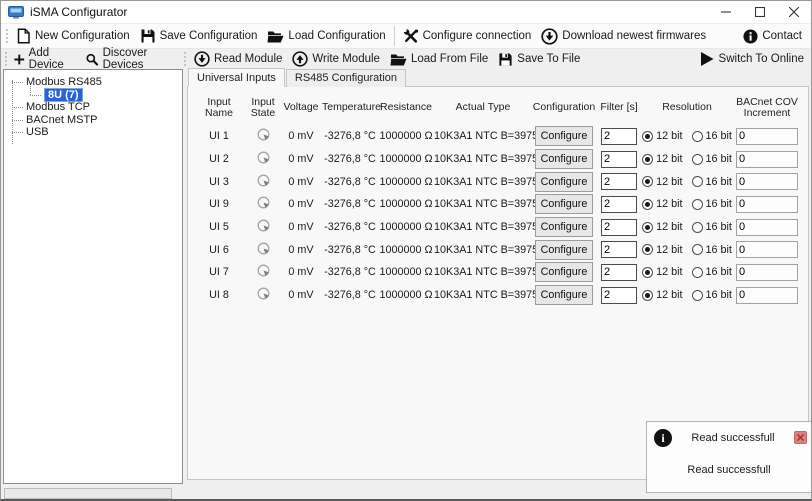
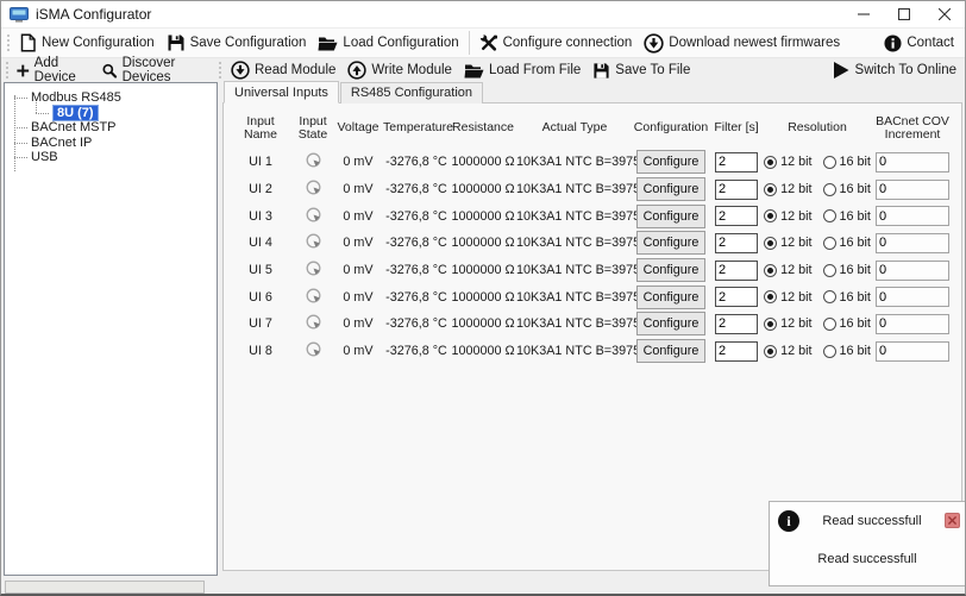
  iSMA Configurator
  New Configuration
  Save Configuration
  Load Configuration
  Configure connection
  Download newest firmwares
  Contact
  Add Device
  Discover Devices
  Read Module
  Write Module
  Load From File
  Save To File
  Switch To Online
  Modbus RS485
  8U (7)
- Modbus TCP
  BACnet MSTP
+ BACnet IP
  USB
  Universal Inputs
  RS485 Configuration
  Input Name
  Input State
  Voltage
  Temperatur
  Resistance
  Actual Type
  Configuration
  Filter [s]
  Resolution
  BACnet COV Increment
  UI 1
  0 mV
  -3276,8 °C
  1000000 Ω
  10K3A1 NTC B=397
  Configure
  2
  12 bit
  16 bit
  0
  UI 2
  0 mV
  -3276,8 °C
  1000000 Ω
  10K3A1 NTC B=397
  Configure
  2
  12 bit
  16 bit
  0
  UI 3
  0 mV
  -3276,8 °C
  1000000 Ω
  10K3A1 NTC B=397
  Configure
  2
  12 bit
  16 bit
  0
- UI 9
+ UI 4
  0 mV
  -3276,8 °C
  1000000 Ω
  10K3A1 NTC B=397
  Configure
  2
  12 bit
  16 bit
  0
  UI 5
  0 mV
  -3276,8 °C
  1000000 Ω
  10K3A1 NTC B=397
  Configure
  2
  12 bit
  16 bit
  0
  UI 6
  0 mV
  -3276,8 °C
  1000000 Ω
  10K3A1 NTC B=397
  Configure
  2
  12 bit
  16 bit
  0
  UI 7
  0 mV
  -3276,8 °C
  1000000 Ω
  10K3A1 NTC B=397
  Configure
  2
  12 bit
  16 bit
  0
  UI 8
  0 mV
  -3276,8 °C
  1000000 Ω
  10K3A1 NTC B=397
  Configure
  2
  12 bit
  16 bit
  0
  i
  Read successfull
  Read successfull
